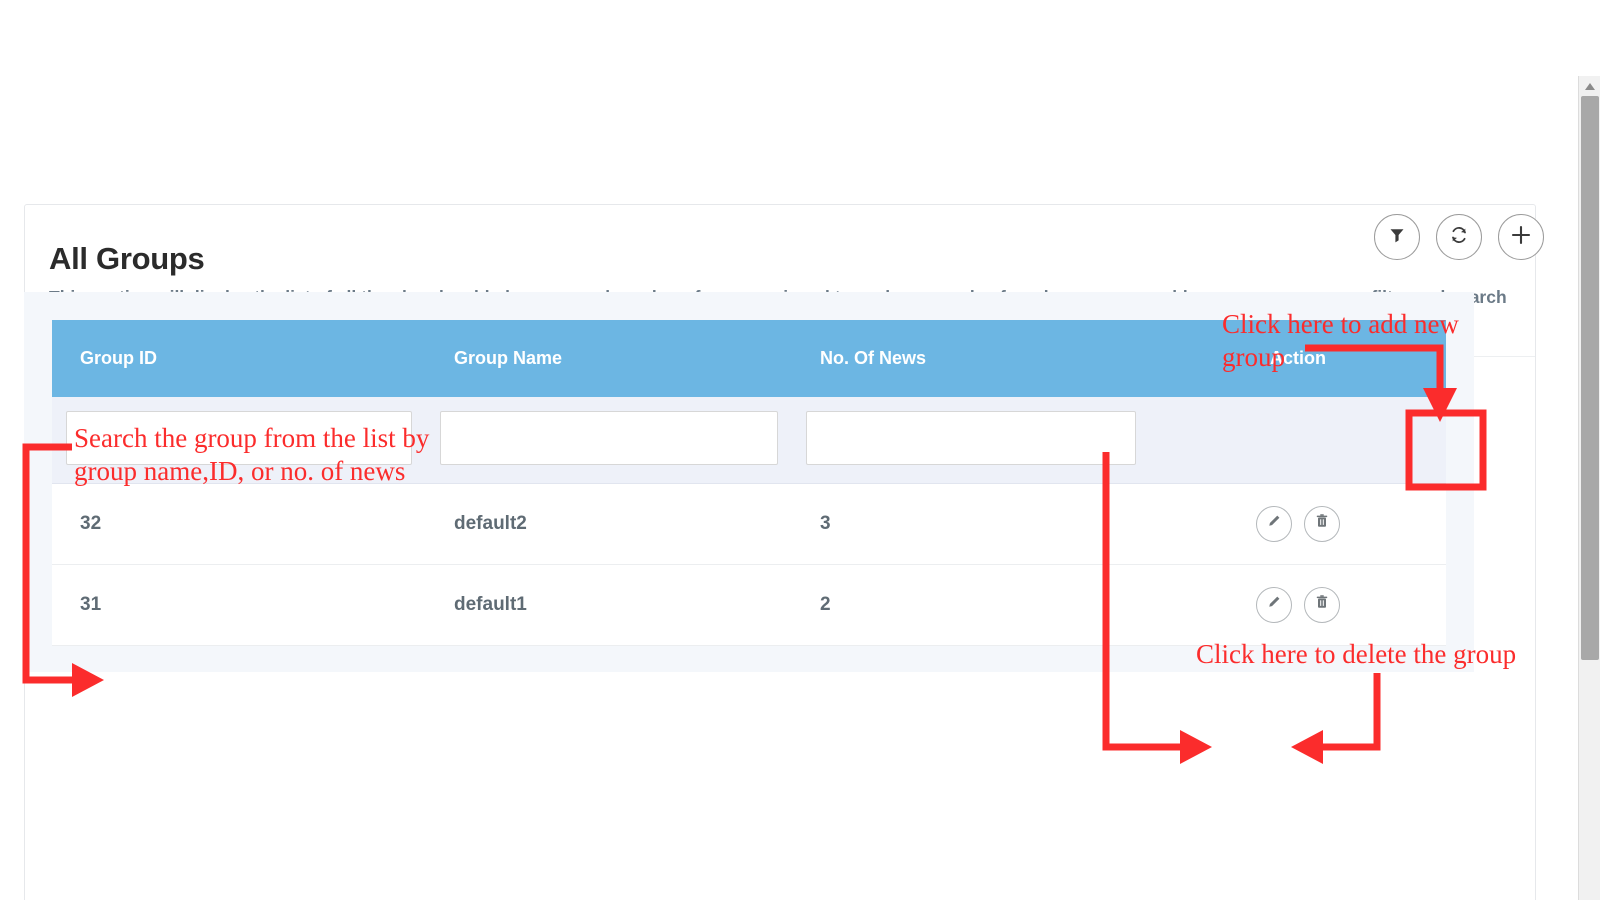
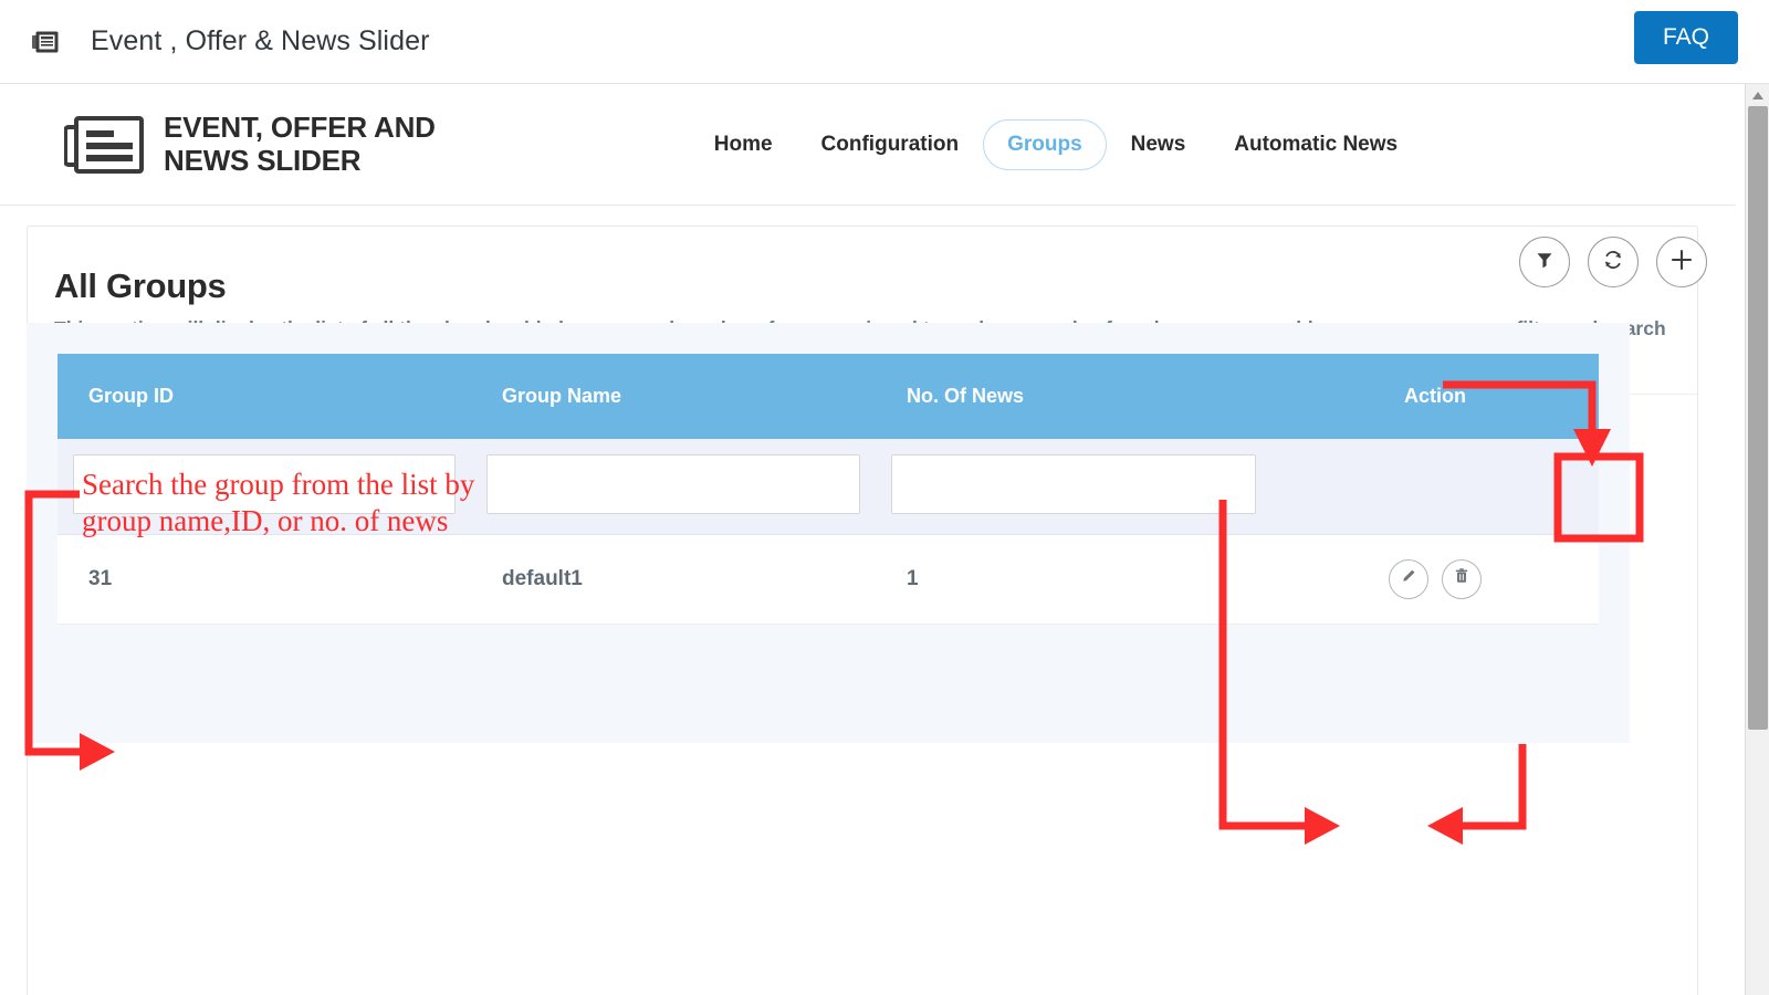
+ Event , Offer & News Slider
+ FAQ
+ EVENT, OFFER AND
+ NEWS SLIDER
+ Home
+ Configuration
+ Groups
+ News
+ Automatic News
  All Groups
  Group ID	Group Name	No. Of News	Action
- 32	default2	3
- 31	default1	2
+ 31	default1	1
  Search the group from the list by
  group name,ID, or no. of news
- Click here to add new
- group
- Click here to delete the group
